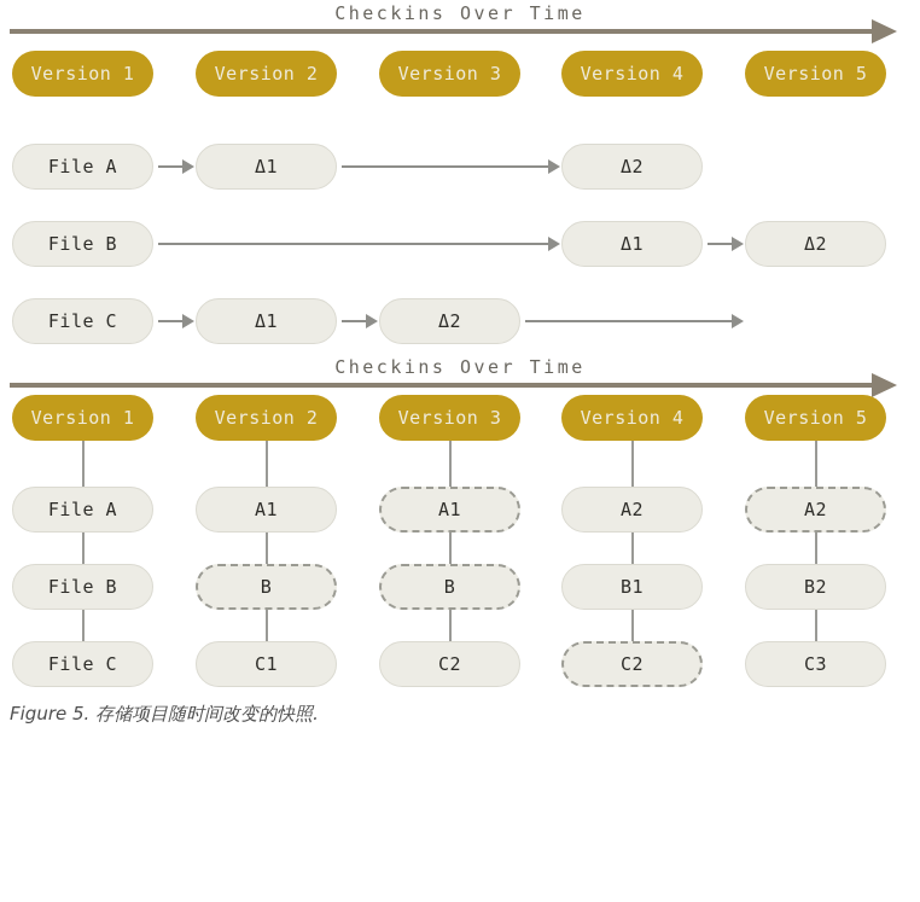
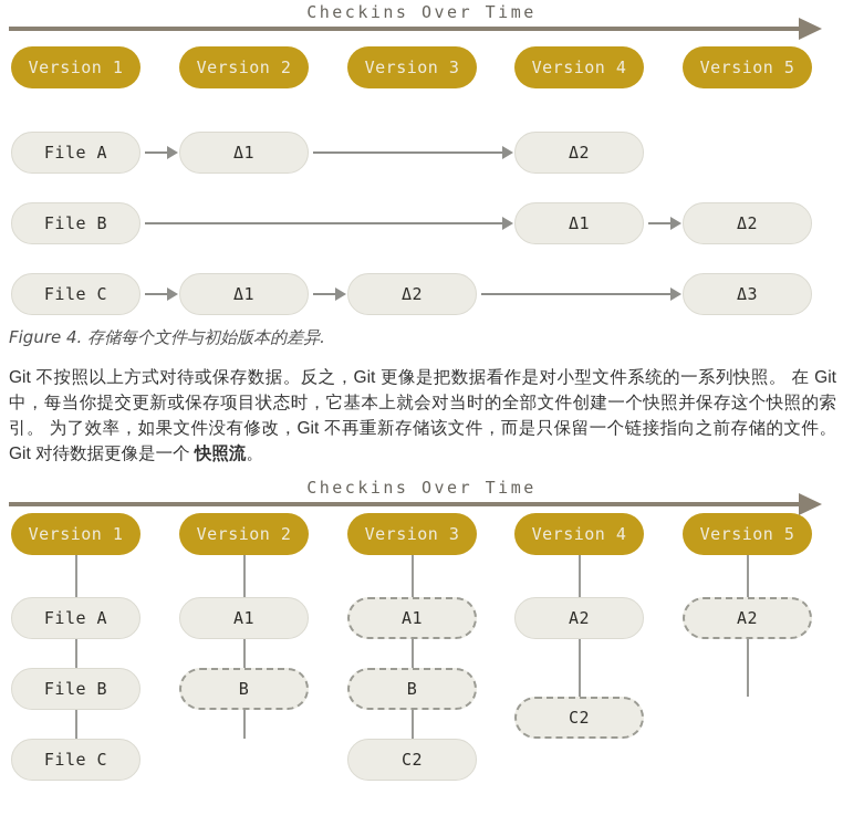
  Checkins Over Time
  Version 1
  Version 2
  Version 3
  Version 4
  Version 5
  File A
  Δ1
  Δ2
  File B
  Δ1
  Δ2
  File C
  Δ1
  Δ2
+ Δ3
+ Figure 4. 存储每个文件与初始版本的差异.
+ Git 不按照以上方式对待或保存数据。反之，Git 更像是把数据看作是对小型文件系统的一系列快照。 在 Git 中，每当你提交更新或保存项目状态时，它基本上就会对当时的全部文件创建一个快照并保存这个快照的索引。 为了效率，如果文件没有修改，Git 不再重新存储该文件，而是只保留一个链接指向之前存储的文件。 Git 对待数据更像是一个 快照流。
  Checkins Over Time
  Version 1
  File A
  File B
  File C
  Version 2
  A1
  B
- C1
  Version 3
  A1
  B
  C2
  Version 4
  A2
- B1
  C2
  Version 5
  A2
- B2
- C3
- Figure 5. 存储项目随时间改变的快照.
